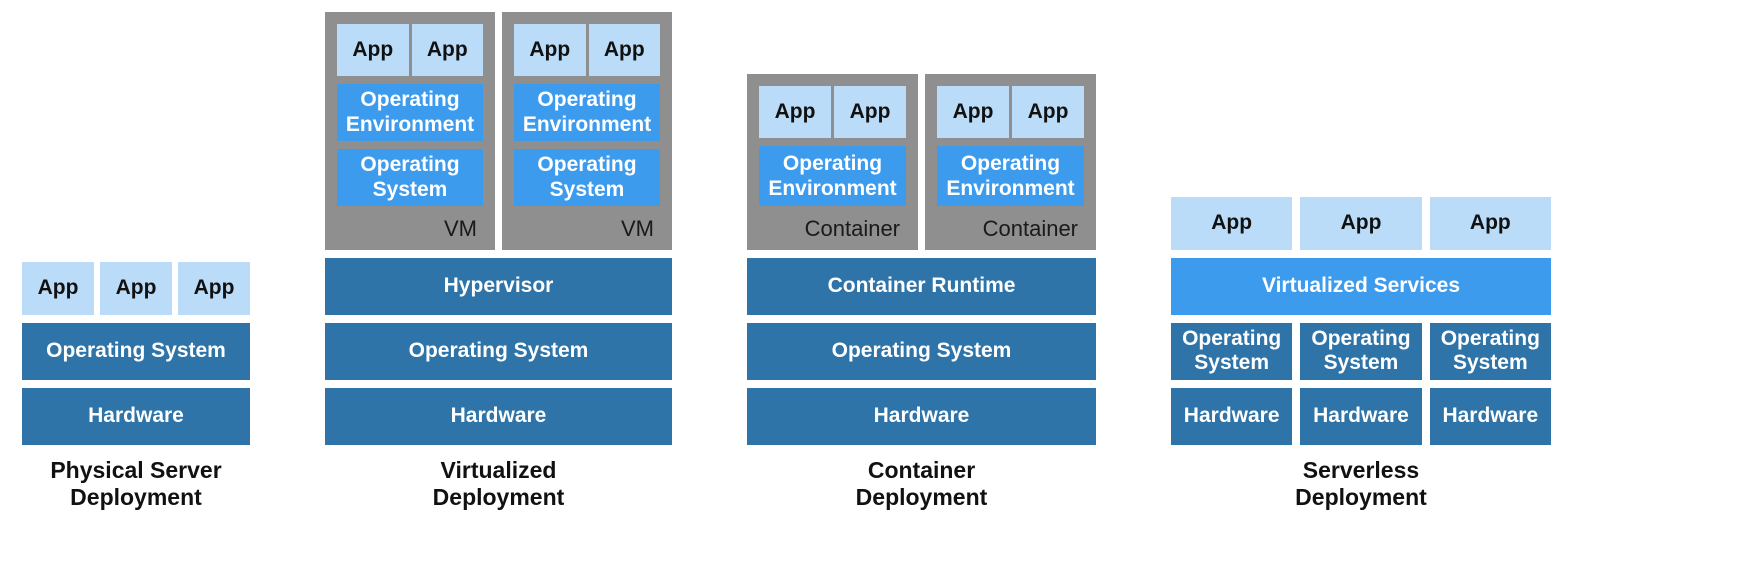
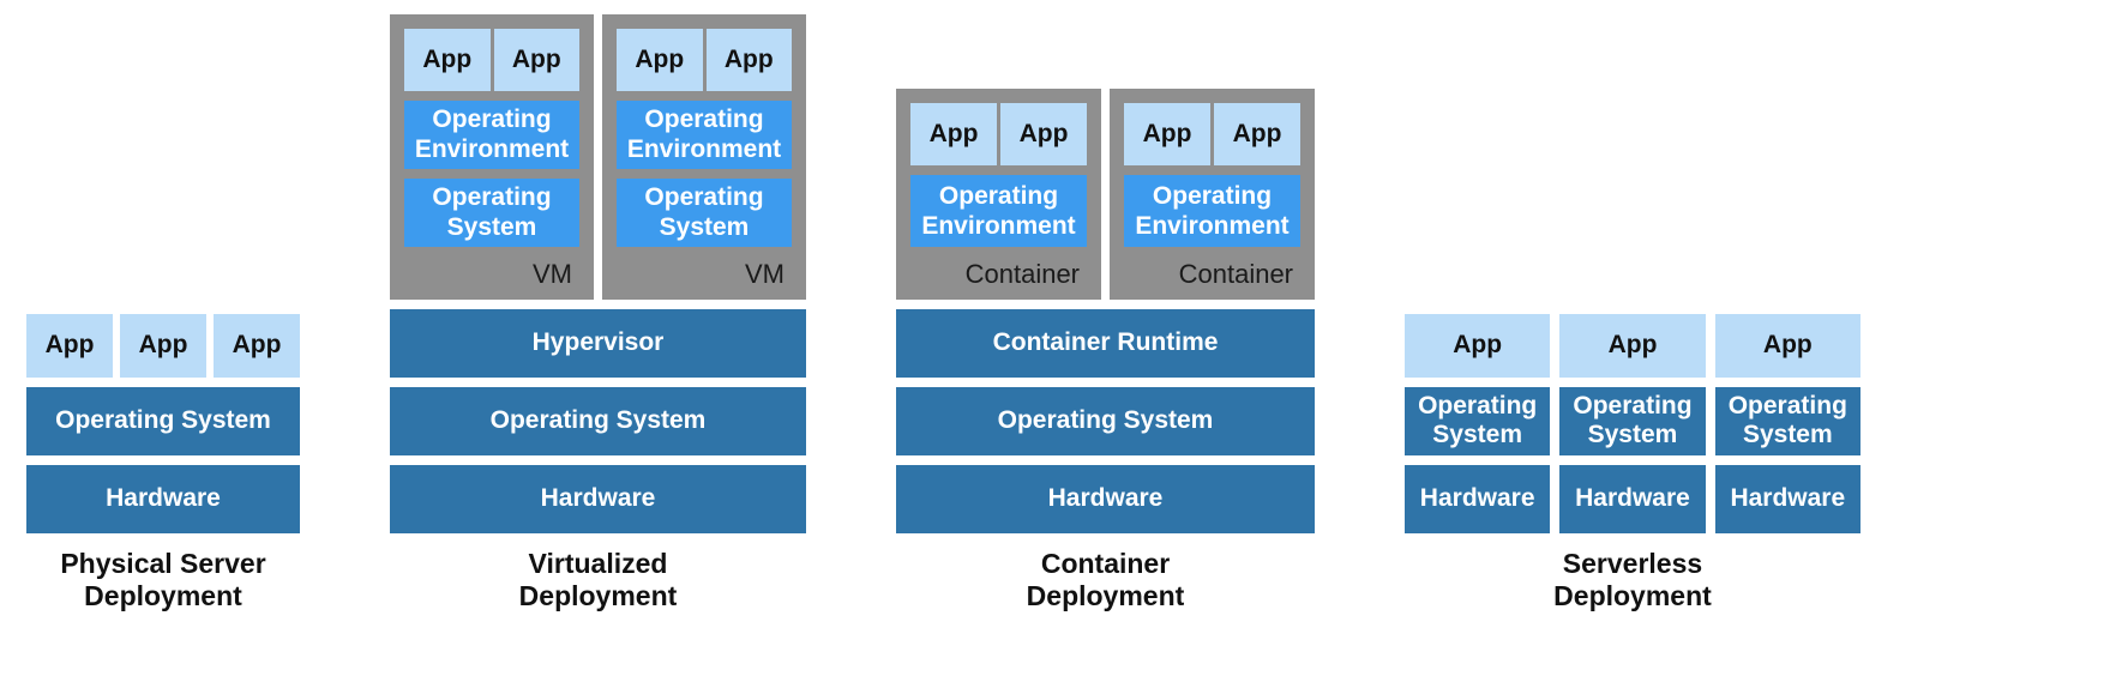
  App
  App
  App
  Operating System
  Hardware
  Physical Server
  Deployment
  App
  App
  Operating Environment
  Operating System
  VM
  App
  App
  Operating Environment
  Operating System
  VM
  Hypervisor
  Operating System
  Hardware
  Virtualized
  Deployment
  App
  App
  Operating Environment
  Container
  App
  App
  Operating Environment
  Container
  Container Runtime
  Operating System
  Hardware
  Container
  Deployment
  App
  App
  App
- Virtualized Services
  Operating System
  Operating System
  Operating System
  Hardware
  Hardware
  Hardware
  Serverless
  Deployment
